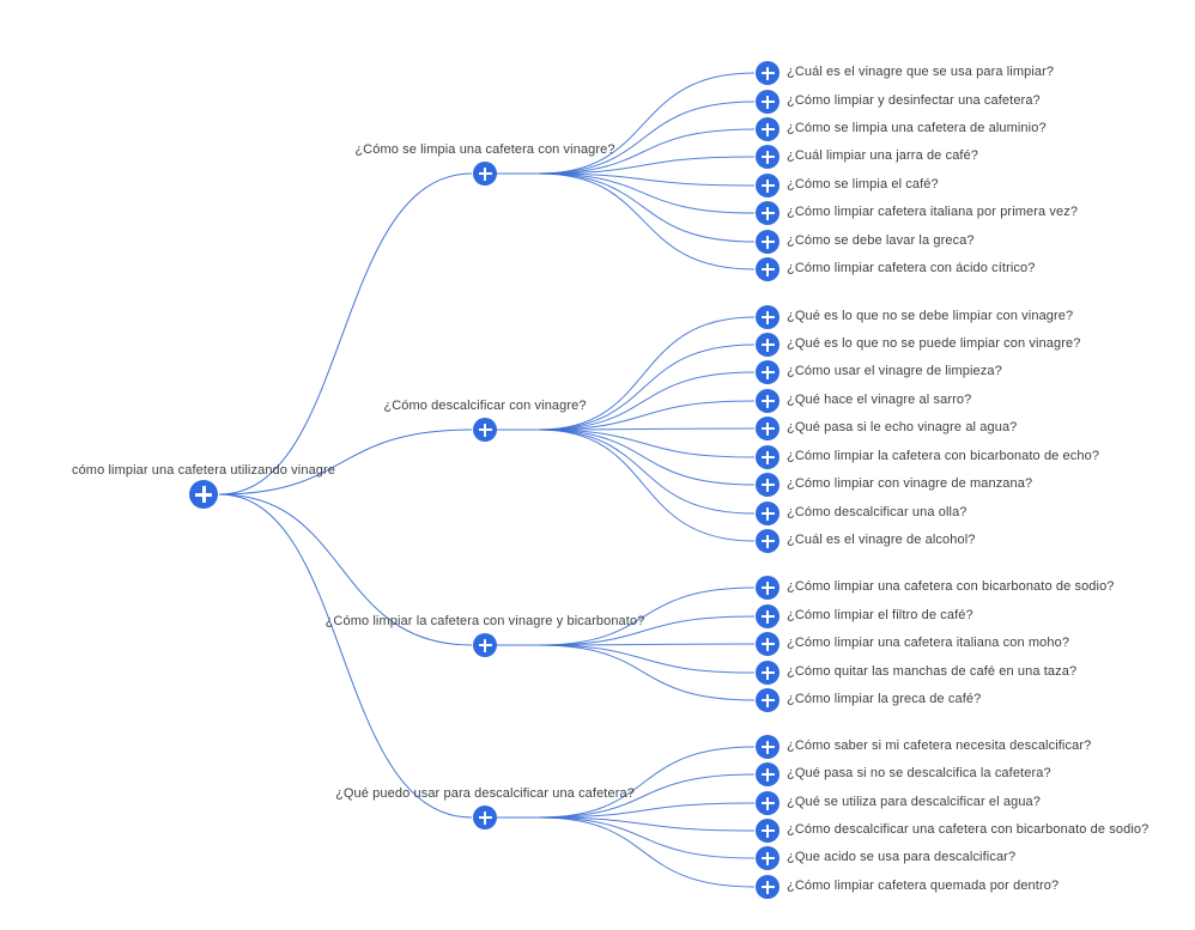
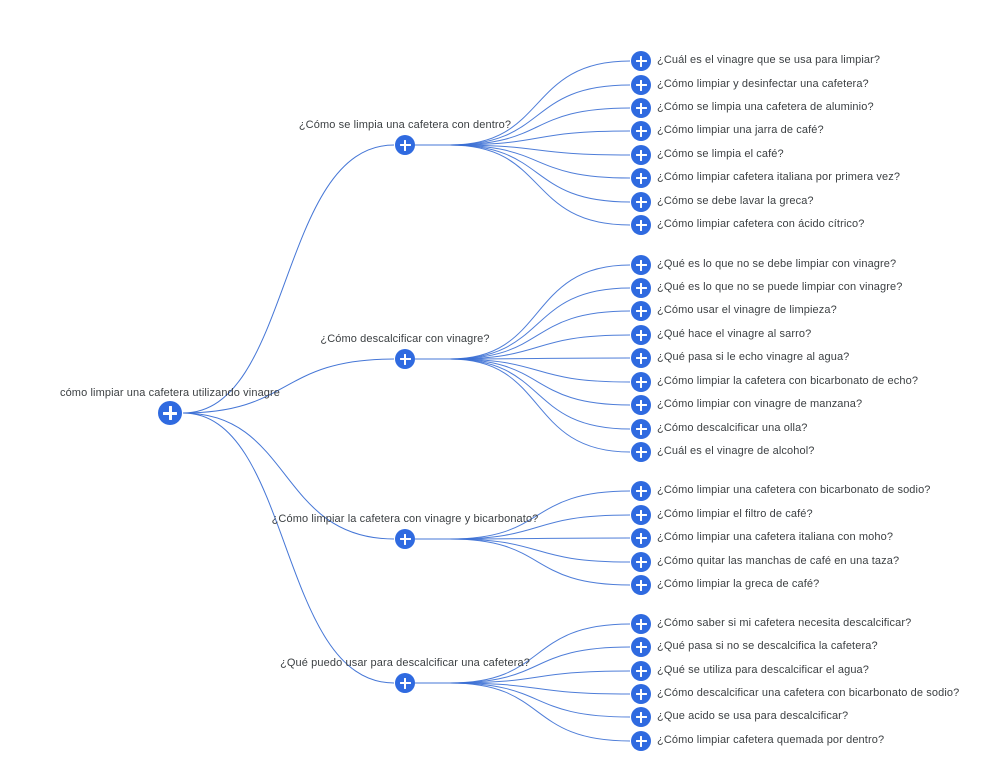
  ¿Cuál es el vinagre que se usa para limpiar?
  ¿Cómo limpiar y desinfectar una cafetera?
  ¿Cómo se limpia una cafetera de aluminio?
- ¿Cuál limpiar una jarra de café?
+ ¿Cómo limpiar una jarra de café?
  ¿Cómo se limpia el café?
  ¿Cómo limpiar cafetera italiana por primera vez?
  ¿Cómo se debe lavar la greca?
  ¿Cómo limpiar cafetera con ácido cítrico?
- ¿Cómo se limpia una cafetera con vinagre?
+ ¿Cómo se limpia una cafetera con dentro?
  ¿Qué es lo que no se debe limpiar con vinagre?
  ¿Qué es lo que no se puede limpiar con vinagre?
  ¿Cómo usar el vinagre de limpieza?
  ¿Qué hace el vinagre al sarro?
  ¿Qué pasa si le echo vinagre al agua?
  ¿Cómo limpiar la cafetera con bicarbonato de echo?
  ¿Cómo limpiar con vinagre de manzana?
  ¿Cómo descalcificar una olla?
  ¿Cuál es el vinagre de alcohol?
  ¿Cómo descalcificar con vinagre?
  ¿Cómo limpiar una cafetera con bicarbonato de sodio?
  ¿Cómo limpiar el filtro de café?
  ¿Cómo limpiar una cafetera italiana con moho?
  ¿Cómo quitar las manchas de café en una taza?
  ¿Cómo limpiar la greca de café?
  ¿Cómo limpiar la cafetera con vinagre y bicarbonato?
  ¿Cómo saber si mi cafetera necesita descalcificar?
  ¿Qué pasa si no se descalcifica la cafetera?
  ¿Qué se utiliza para descalcificar el agua?
  ¿Cómo descalcificar una cafetera con bicarbonato de sodio?
  ¿Que acido se usa para descalcificar?
  ¿Cómo limpiar cafetera quemada por dentro?
  ¿Qué puedo usar para descalcificar una cafetera?
  cómo limpiar una cafetera utilizando vinagre
